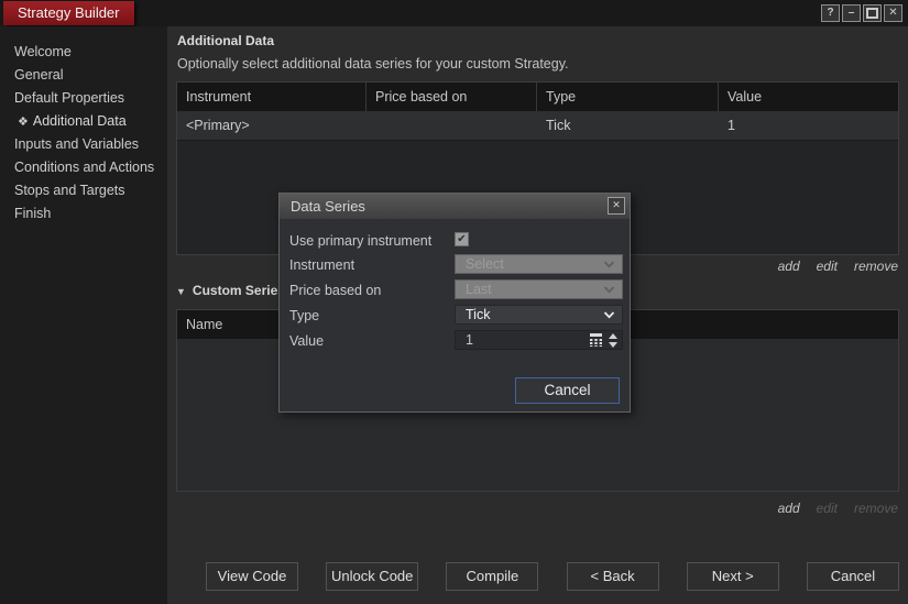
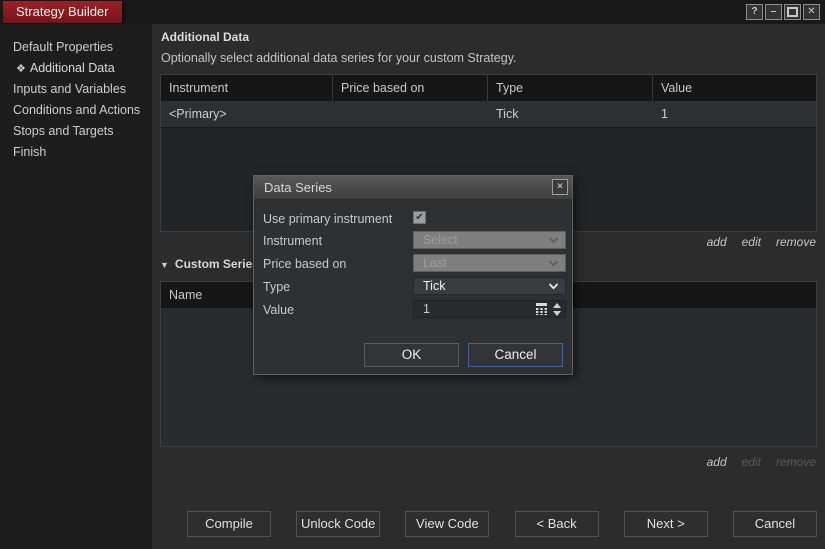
  Strategy Builder
  ?
  –
  ✕
- Welcome
- General
  Default Properties
  ❖ Additional Data
  Inputs and Variables
  Conditions and Actions
  Stops and Targets
  Finish
  Additional Data
  Optionally select additional data series for your custom Strategy.
  Instrument
  Price based on
  Type
  Value
  <Primary>
  Tick
  1
  add
  edit
  remove
  ▼ Custom Serie
  Name
  add
  edit
  remove
- View Code
+ Compile
  Unlock Code
- Compile
+ View Code
  < Back
  Next >
  Cancel
  Data Series
  ✕
  Use primary instrument
  ✔
  Instrument
  Select
  Price based on
  Last
  Type
  Tick
  Value
  1
+ OK
  Cancel
